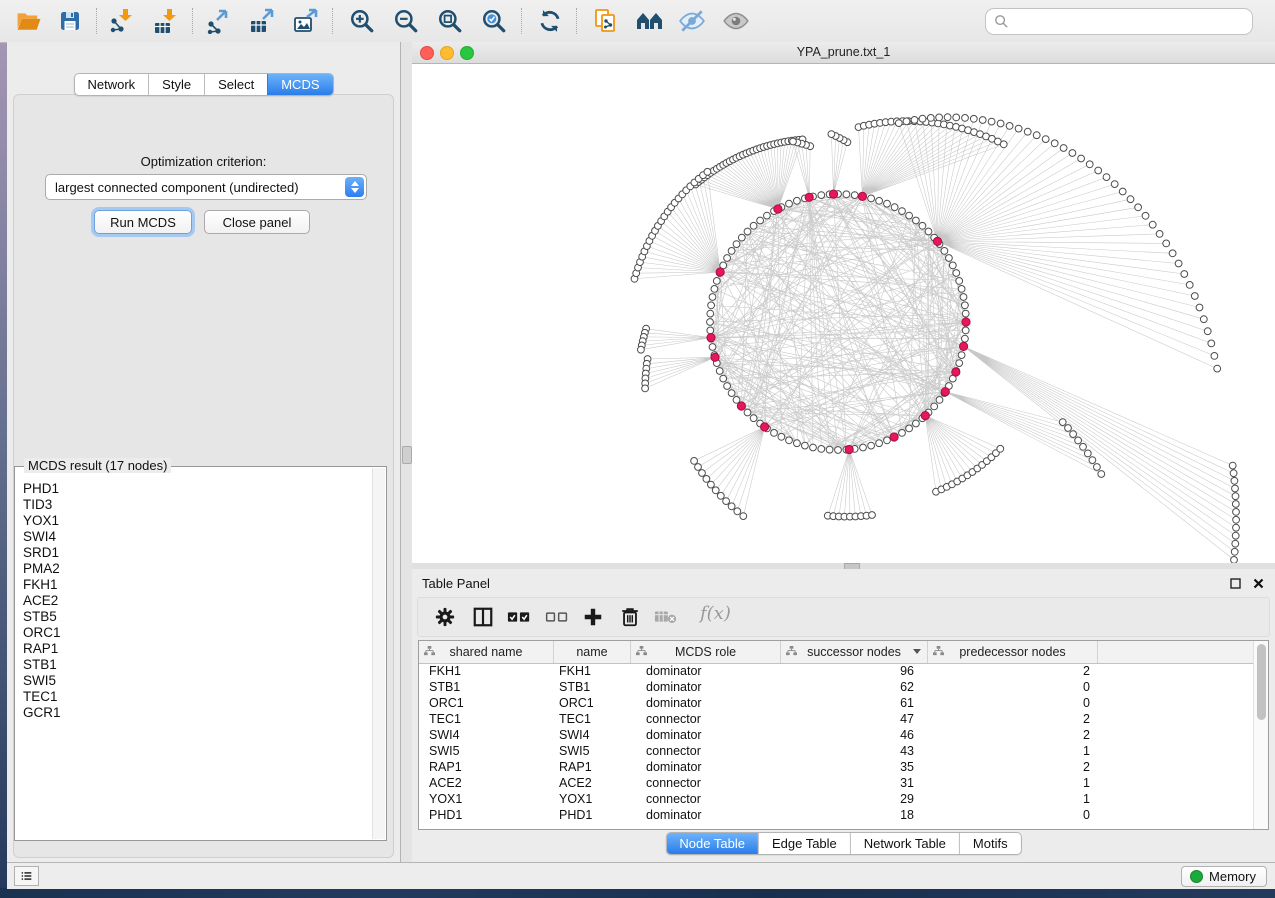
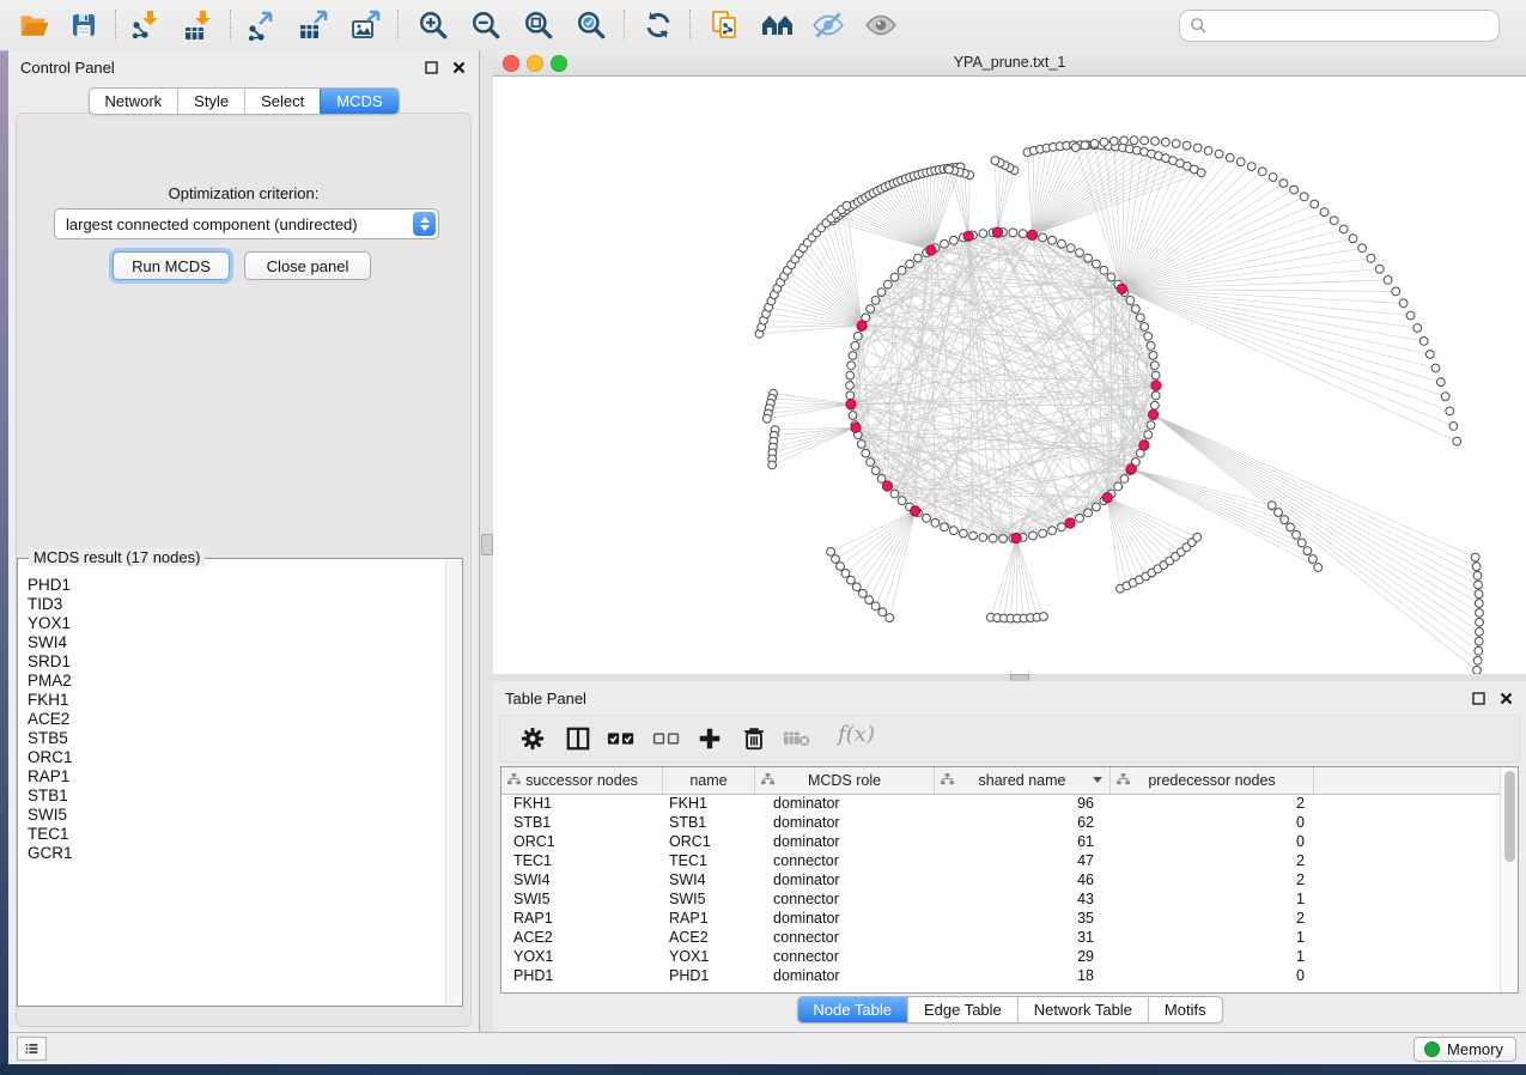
+ Control Panel
  Network
  Style
  Select
  MCDS
  Optimization criterion:
  largest connected component (undirected)
  Run MCDS
  Close panel
  MCDS result (17 nodes)
  PHD1
  TID3
  YOX1
  SWI4
  SRD1
  PMA2
  FKH1
  ACE2
  STB5
  ORC1
  RAP1
  STB1
  SWI5
  TEC1
  GCR1
  YPA_prune.txt_1
  Table Panel
  f(x)
- shared name
+ successor nodes
  name
  MCDS role
- successor nodes
+ shared name
  predecessor nodes
  FKH1
  FKH1
  dominator
  96
  2
  STB1
  STB1
  dominator
  62
  0
  ORC1
  ORC1
  dominator
  61
  0
  TEC1
  TEC1
  connector
  47
  2
  SWI4
  SWI4
  dominator
  46
  2
  SWI5
  SWI5
  connector
  43
  1
  RAP1
  RAP1
  dominator
  35
  2
  ACE2
  ACE2
  connector
  31
  1
  YOX1
  YOX1
  connector
  29
  1
  PHD1
  PHD1
  dominator
  18
  0
  Node Table
  Edge Table
  Network Table
  Motifs
  Memory
